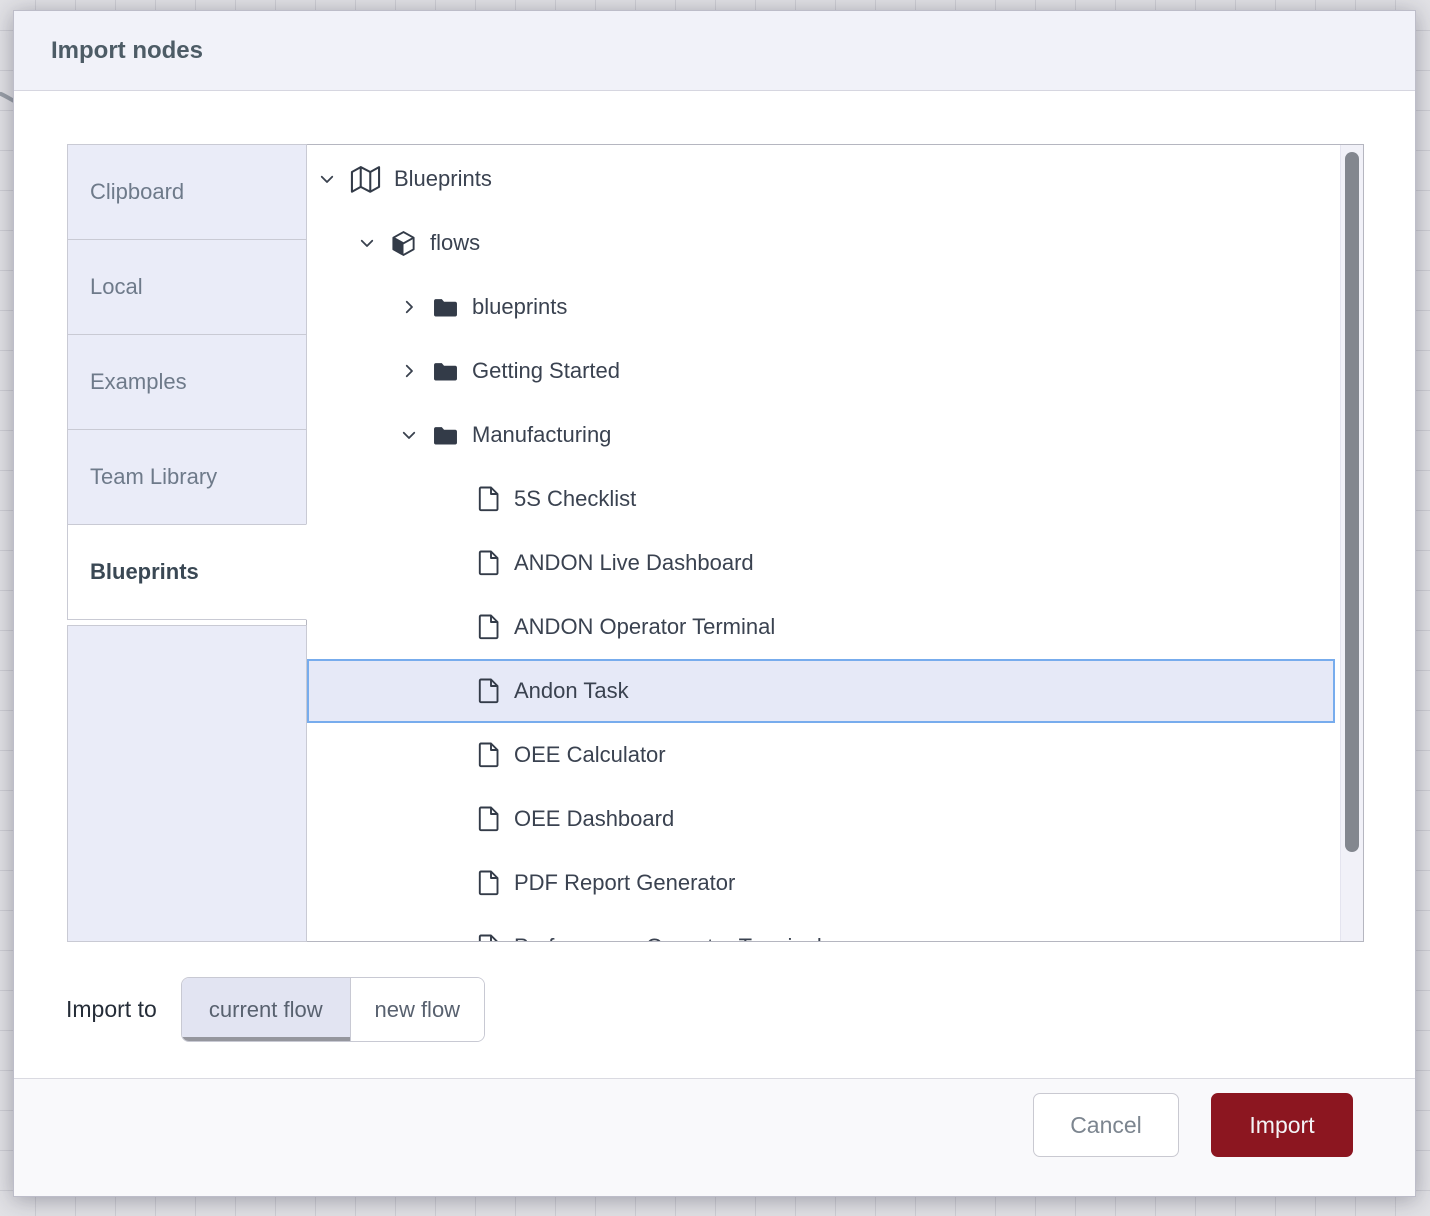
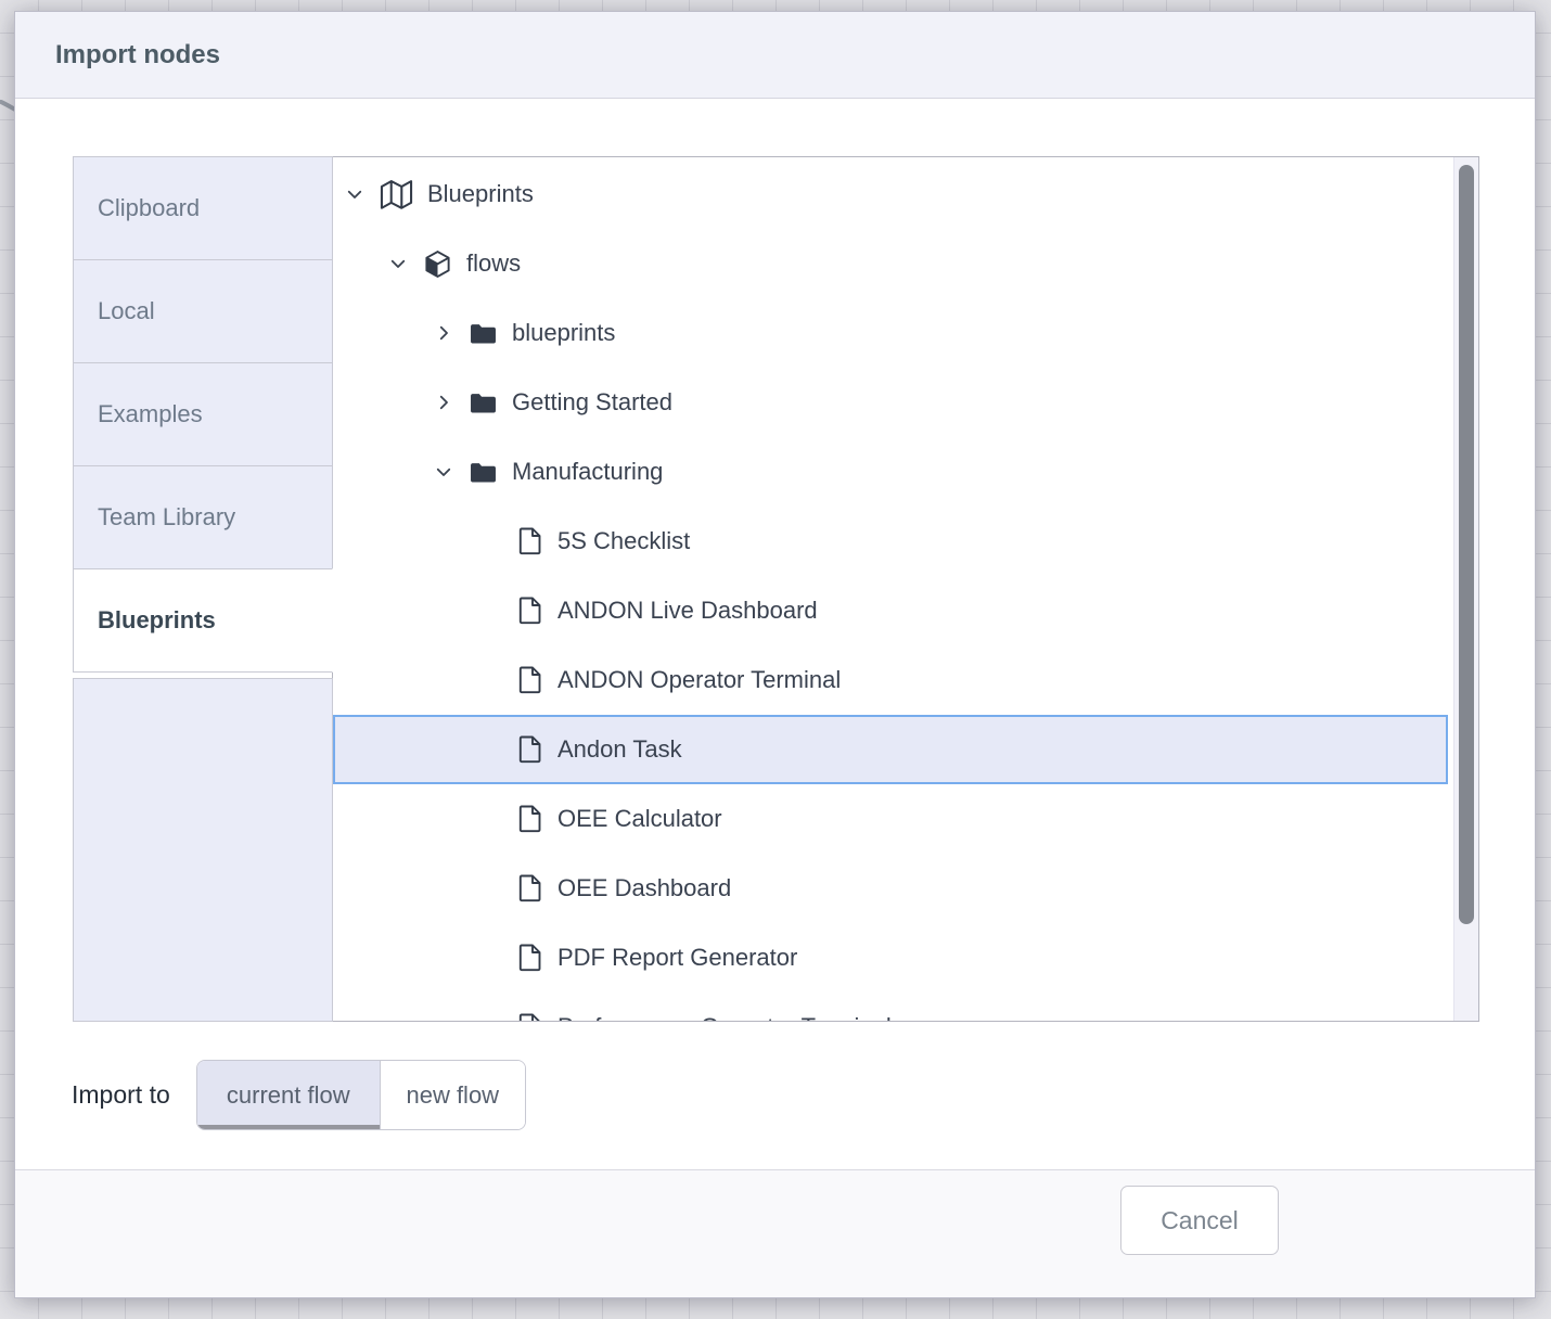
  Import nodes
  Clipboard
  Local
  Examples
  Team Library
  Blueprints
  Blueprints
  flows
  blueprints
  Getting Started
  Manufacturing
  5S Checklist
  ANDON Live Dashboard
  ANDON Operator Terminal
  Andon Task
  OEE Calculator
  OEE Dashboard
  PDF Report Generator
  Import to
  current flow
  new flow
  Cancel
- Import
